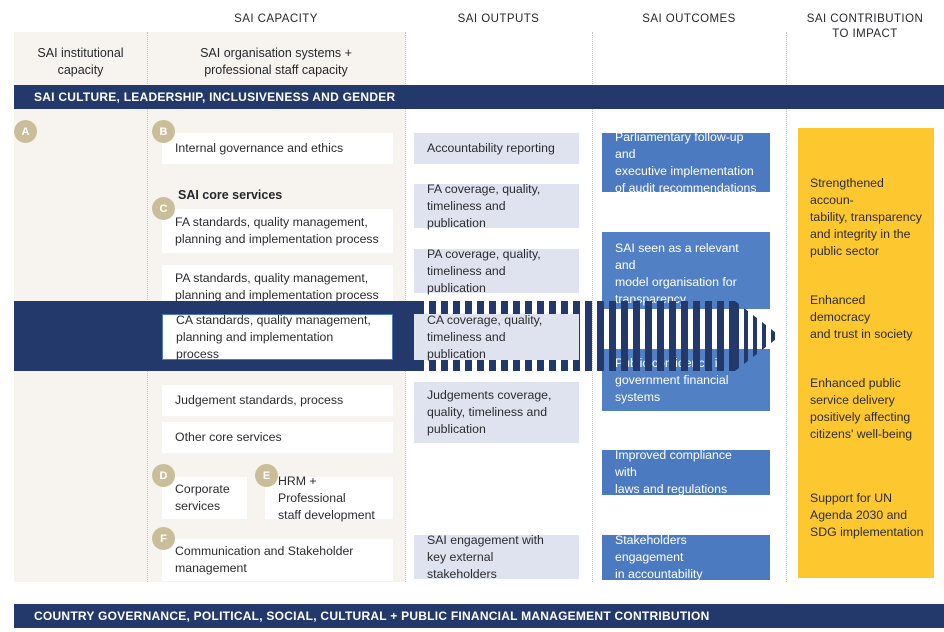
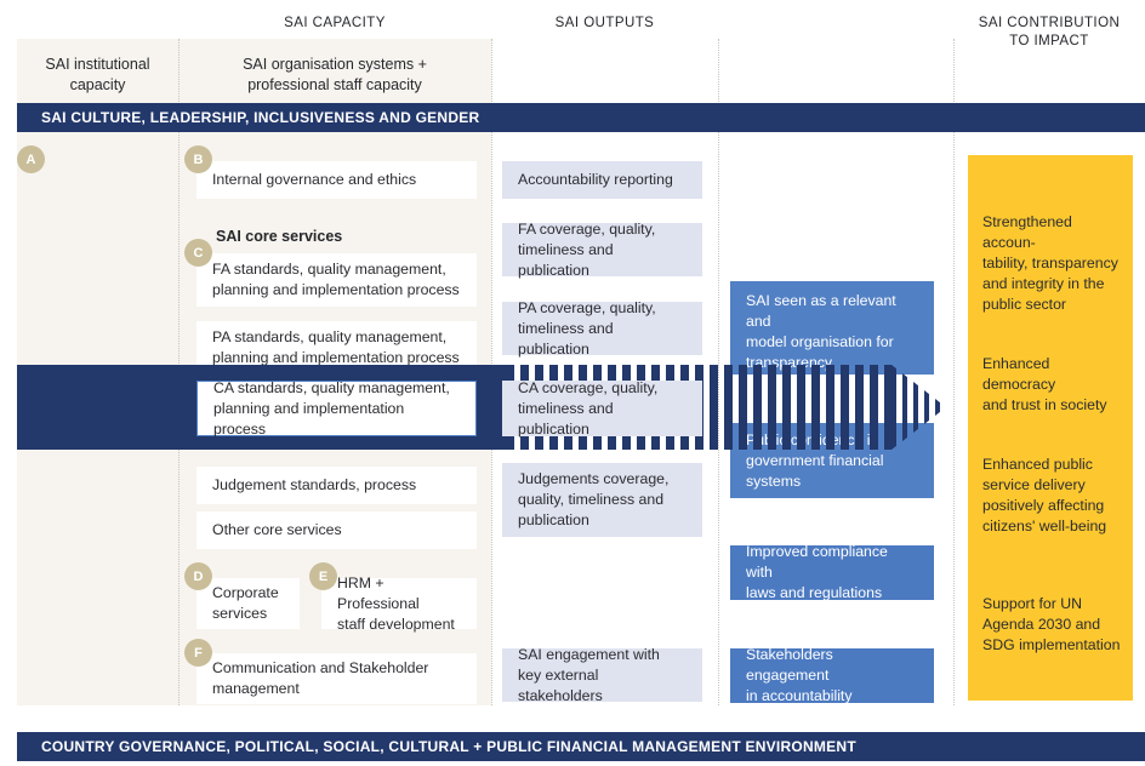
  SAI CAPACITY
  SAI OUTPUTS
- SAI OUTCOMES
  SAI CONTRIBUTION
  TO IMPACT
  SAI institutional
  capacity
  SAI organisation systems +
  professional staff capacity
  SAI CULTURE, LEADERSHIP, INCLUSIVENESS AND GENDER
  A
  B
  Internal governance and ethics
  SAI core services
  C
  FA standards, quality management,
  planning and implementation process
  PA standards, quality management,
  planning and implementation process
  CA standards, quality management,
  planning and implementation process
  Judgement standards, process
  Other core services
  D
  Corporate
  services
  E
  HRM + Professional
  staff development
  F
  Communication and Stakeholder
  management
  Accountability reporting
  FA coverage, quality,
  timeliness and publication
  PA coverage, quality,
  timeliness and publication
  CA coverage, quality,
  timeliness and publication
  Judgements coverage,
  quality, timeliness and
  publication
  SAI engagement with
  key external stakeholders
- Parliamentary follow-up and
- executive implementation
- of audit recommendations
  SAI seen as a relevant and
  model organisation for
  government financial
  systems
  Improved compliance with
  laws and regulations
  Stakeholders engagement
  in accountability
  Strengthened accoun-
  tability, transparency
  and integrity in the
  public sector
  Enhanced democracy
  and trust in society
  Enhanced public
  service delivery
  positively affecting
  citizens' well-being
  Support for UN
  Agenda 2030 and
  SDG implementation
- COUNTRY GOVERNANCE, POLITICAL, SOCIAL, CULTURAL + PUBLIC FINANCIAL MANAGEMENT CONTRIBUTION
+ COUNTRY GOVERNANCE, POLITICAL, SOCIAL, CULTURAL + PUBLIC FINANCIAL MANAGEMENT ENVIRONMENT
